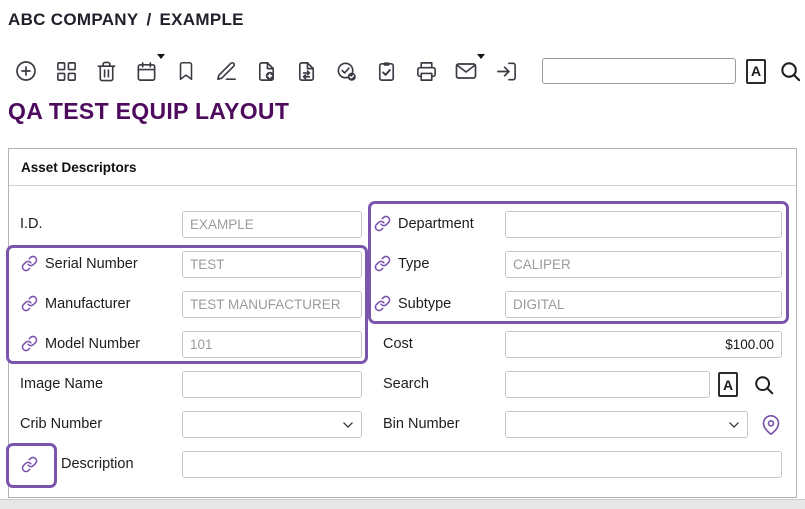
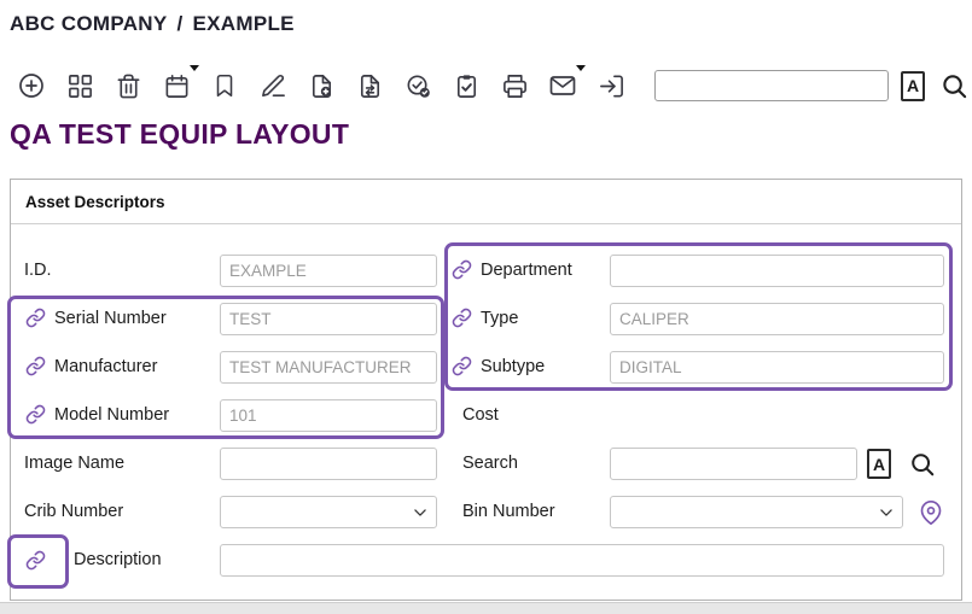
  ABC COMPANY
  /
  EXAMPLE
  A
  QA TEST EQUIP LAYOUT
  Asset Descriptors
  I.D.
  EXAMPLE
  Serial Number
  TEST
  Manufacturer
  TEST MANUFACTURER
  Model Number
  101
  Image Name
  Crib Number
  Description
  Department
  Type
  CALIPER
  Subtype
  DIGITAL
  Cost
- $100.00
  Search
  A
  Bin Number
